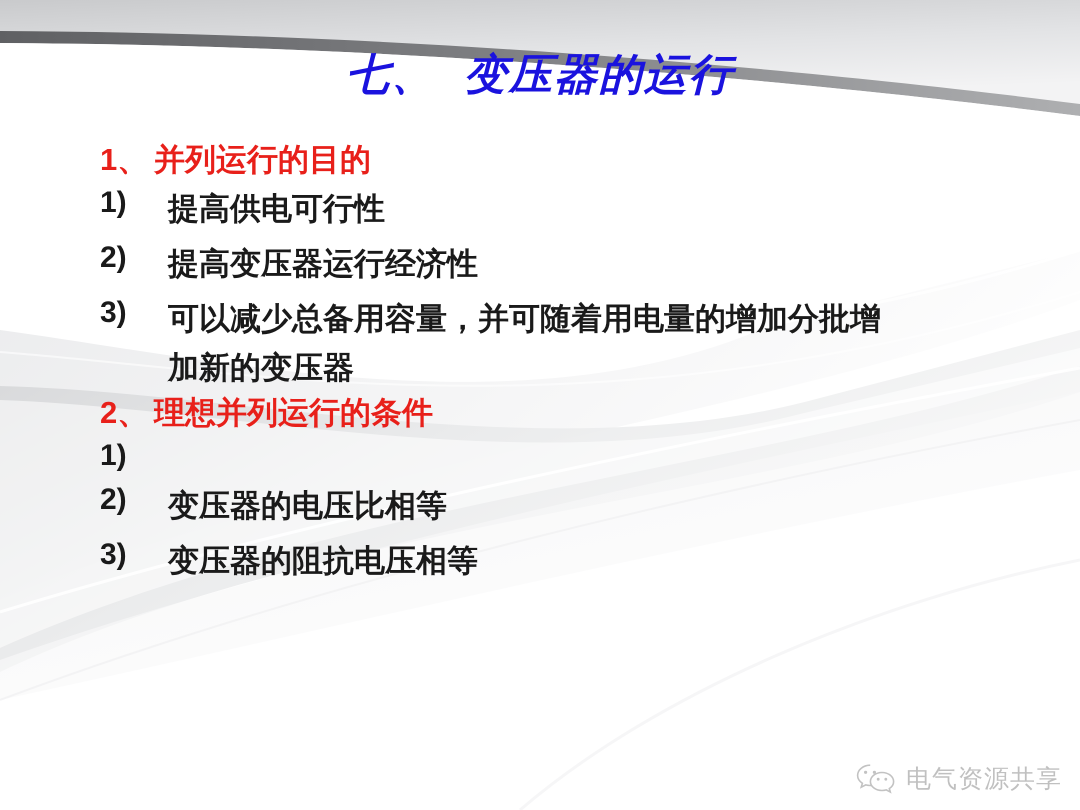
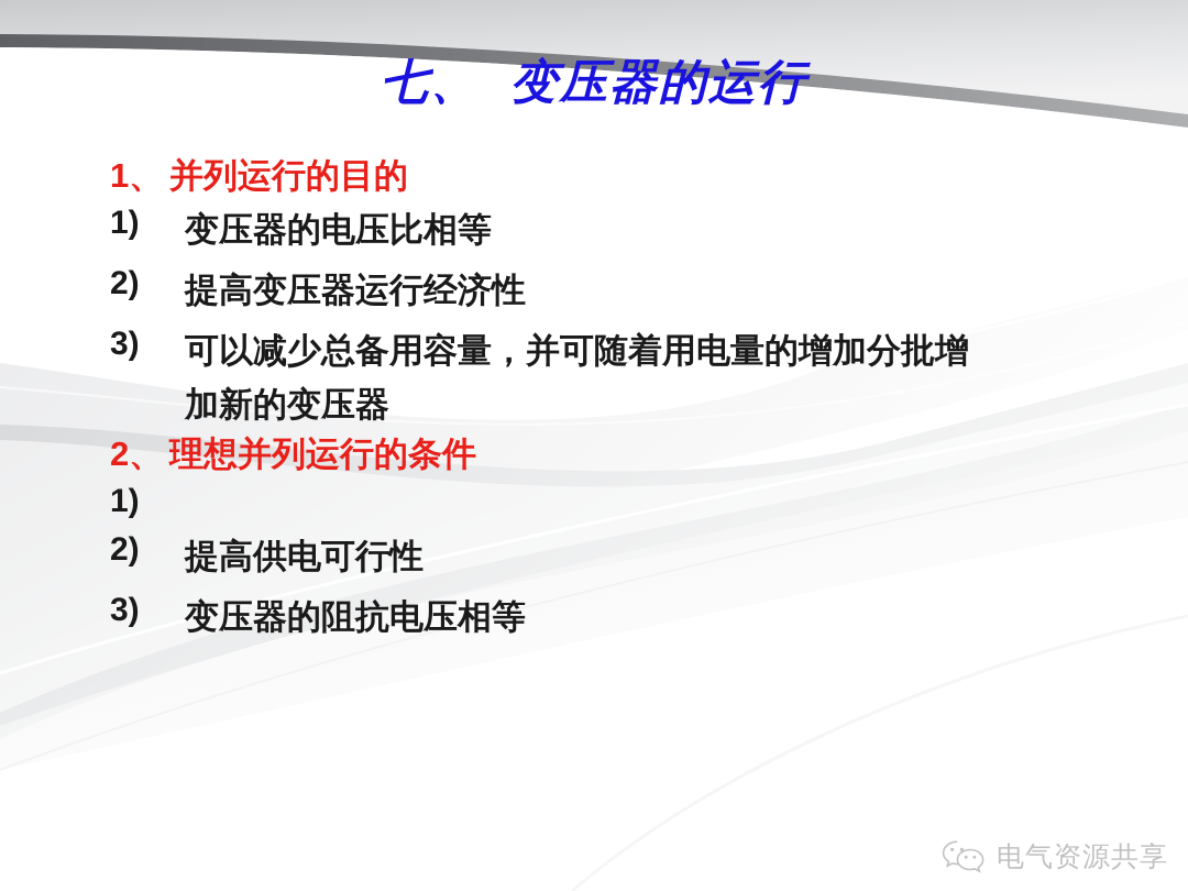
  七、 变压器的运行
  1、
  并列运行的目的
  1)
- 提高供电可行性
+ 变压器的电压比相等
  2)
  提高变压器运行经济性
  3)
  可以减少总备用容量，并可随着用电量的增加分批增
  加新的变压器
  2、
  理想并列运行的条件
  1)
  2)
- 变压器的电压比相等
+ 提高供电可行性
  3)
  变压器的阻抗电压相等
  电气资源共享
